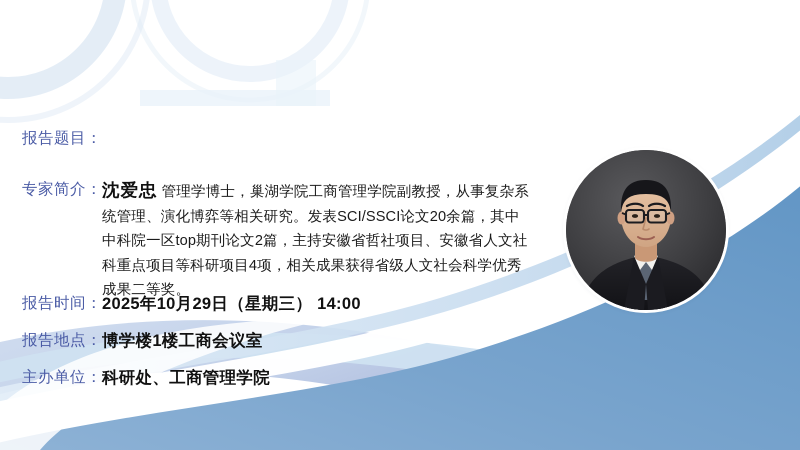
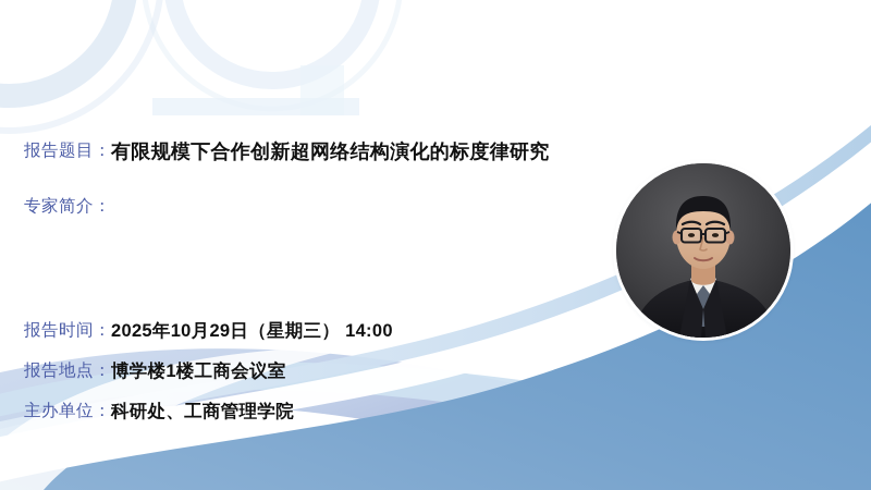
  报告题目：
+ 有限规模下合作创新超网络结构演化的标度律研究
  专家简介：
- 沈爱忠 管理学博士，巢湖学院工商管理学院副教授，从事复杂系统管理、演化博弈等相关研究。发表SCI/SSCI论文20余篇，其中中科院一区top期刊论文2篇，主持安徽省哲社项目、安徽省人文社科重点项目等科研项目4项，相关成果获得省级人文社会科学优秀成果二等奖。
  报告时间：
  2025年10月29日（星期三） 14:00
  报告地点：
  博学楼1楼工商会议室
  主办单位：
  科研处、工商管理学院
